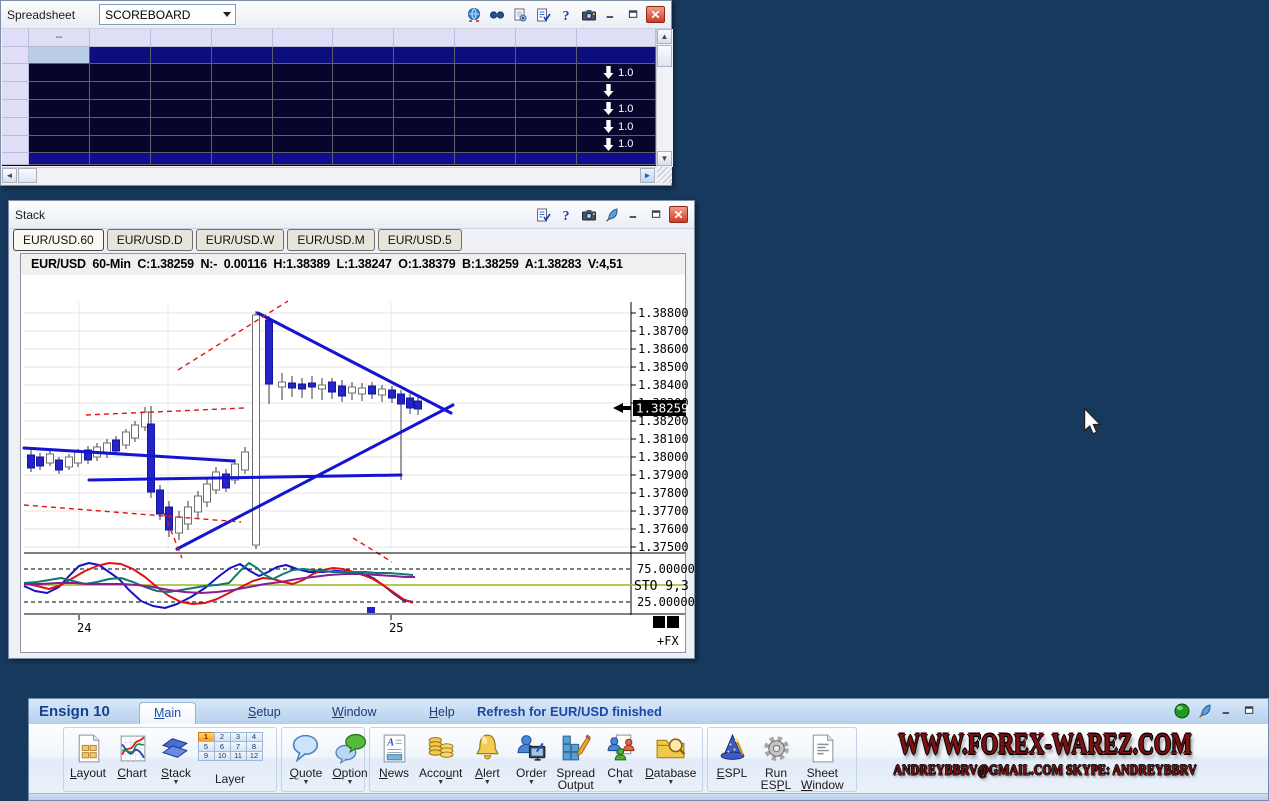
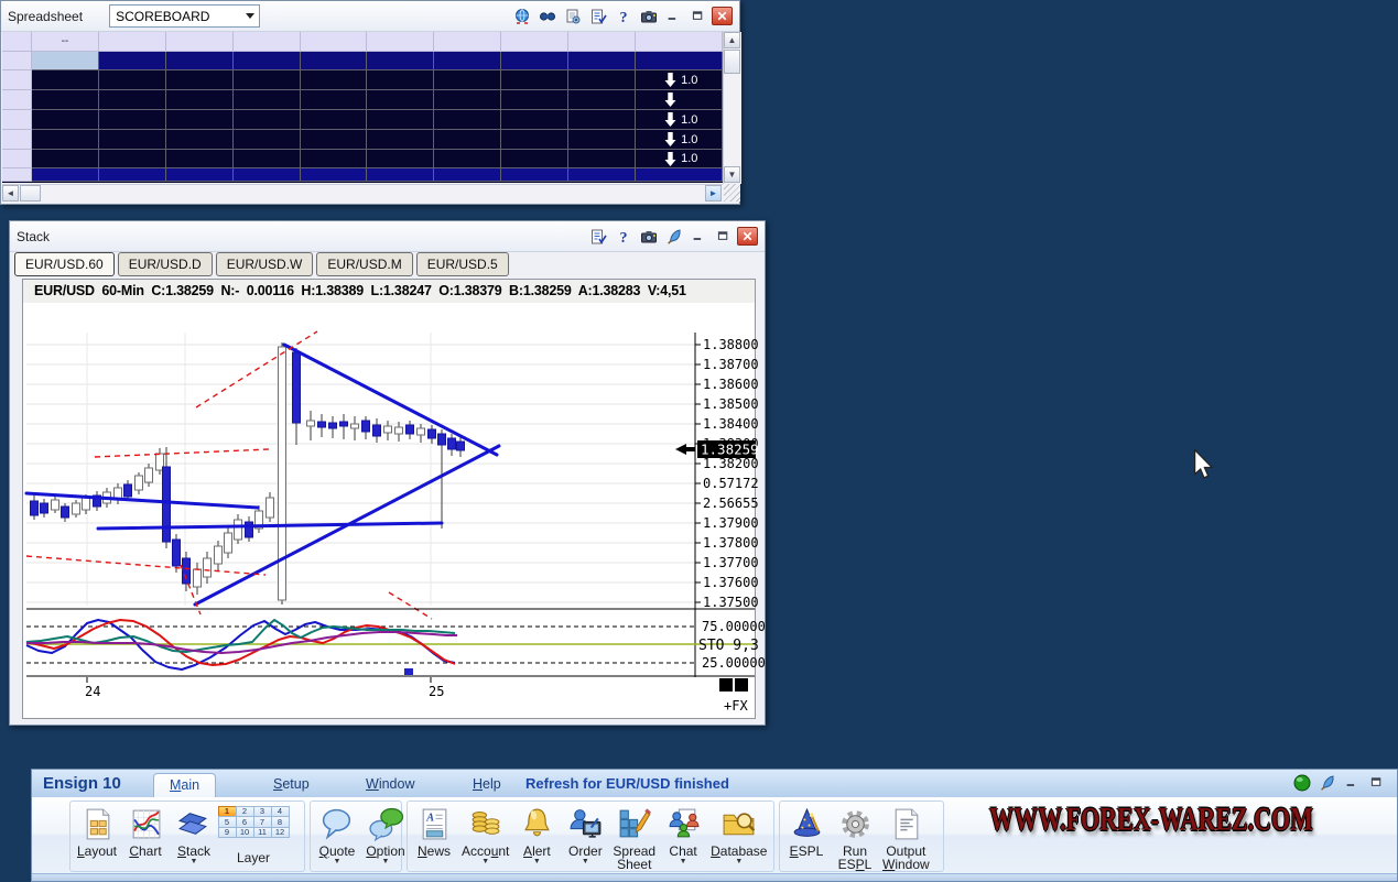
  Spreadsheet
  SCOREBOARD
  ?
  --
  1.0
  1.0
  1.0
  1.0
  ▲
  ▼
  ◄
  ►
  Stack
  ?
  EUR/USD.60
  EUR/USD.D
  EUR/USD.W
  EUR/USD.M
  EUR/USD.5
  EUR/USD 60-Min C:1.38259 N:- 0.00116 H:1.38389 L:1.38247 O:1.38379 B:1.38259 A:1.38283 V:4,51
  1.38800
  1.38700
  1.38600
  1.38500
  1.38400
  1.38200
- 1.38100
+ 0.57172
- 1.38000
+ 2.56655
  1.37900
  1.37800
  1.37700
  1.37600
  1.37500
  75.00000
  STO 9,3
  25.00000
  1.38259
  24
  25
  +FX
  Ensign 10
  Main
  Setup
  Window
  Help
  Refresh for EUR/USD finished
  WWW.FOREX-WAREZ.COM
- ANDREYBBRV@GMAIL.COM SKYPE: ANDREYBBRV
  Layout
  Chart
  Stack
  1
  2
  3
  4
  5
  6
  7
  8
  9
  10
  11
  12
  Layer
  Quote
  Option
  A
  News
  Account
  Alert
  Order
  Spread
- Output
+ Sheet
  Chat
  Database
  ESPL
  Run
  ESPL
- Sheet
+ Output
  Window
